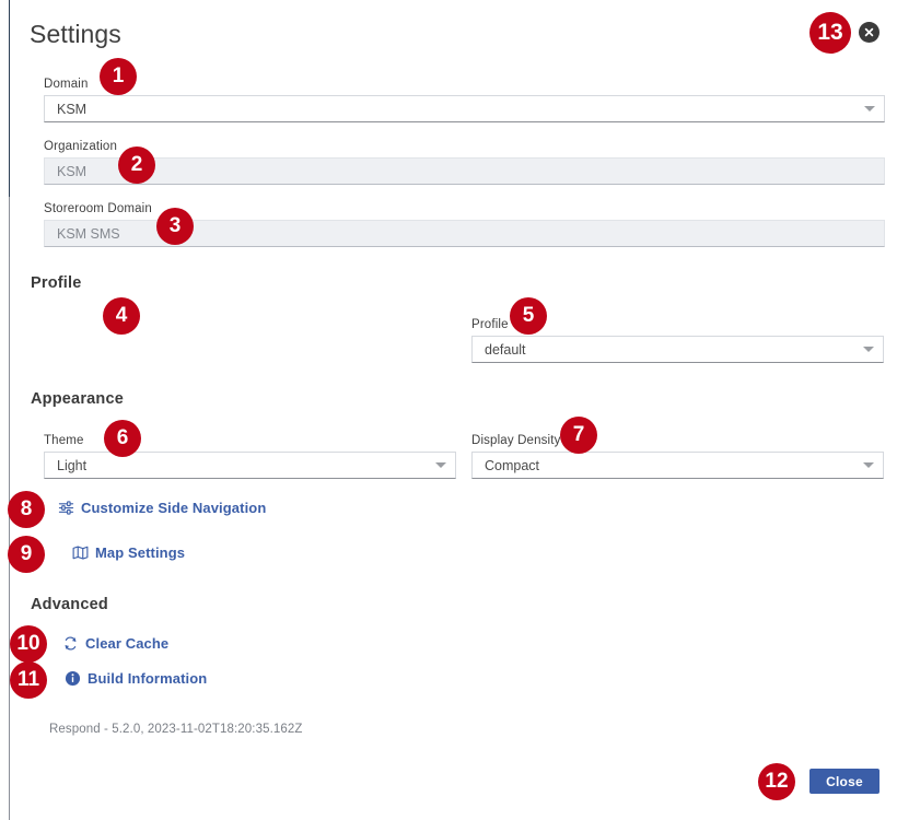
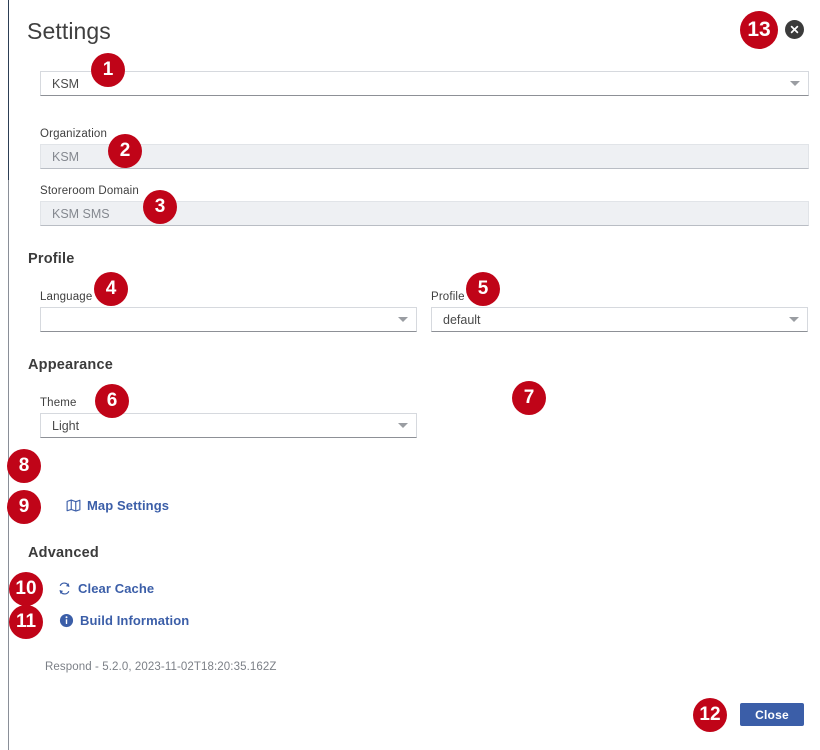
  Settings
- Domain
  KSM
  Organization
  KSM
  Storeroom Domain
  KSM SMS
  Profile
+ Language
  Profile
  default
  Appearance
  Theme
  Light
- Display Density
- Compact
- Customize Side Navigation
  Map Settings
  Advanced
  Clear Cache
  Build Information
  Respond - 5.2.0, 2023-11-02T18:20:35.162Z
  Close
  1
  2
  3
  4
  5
  6
  7
  8
  9
  10
  11
  12
  13
